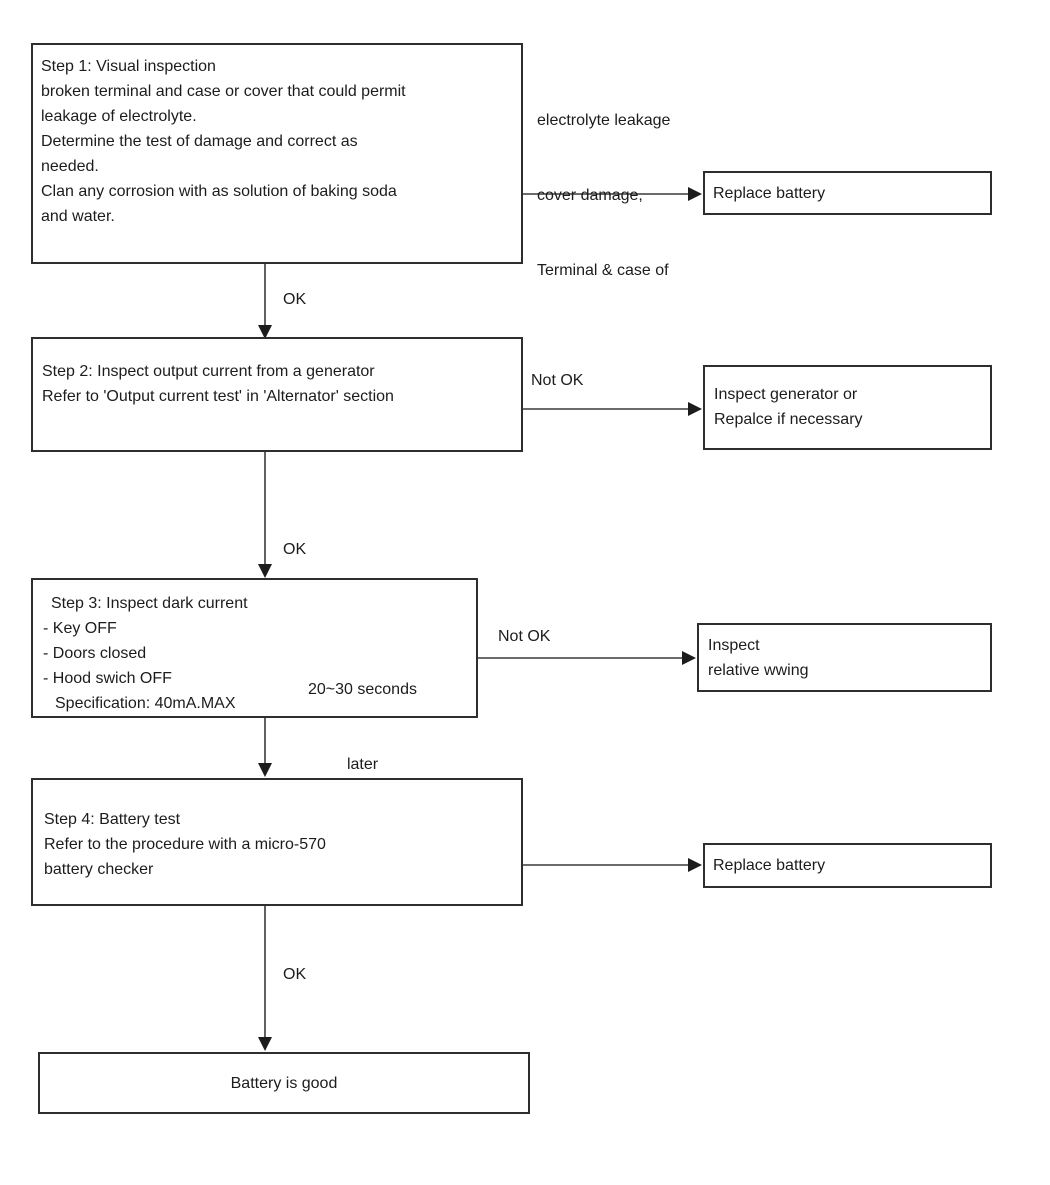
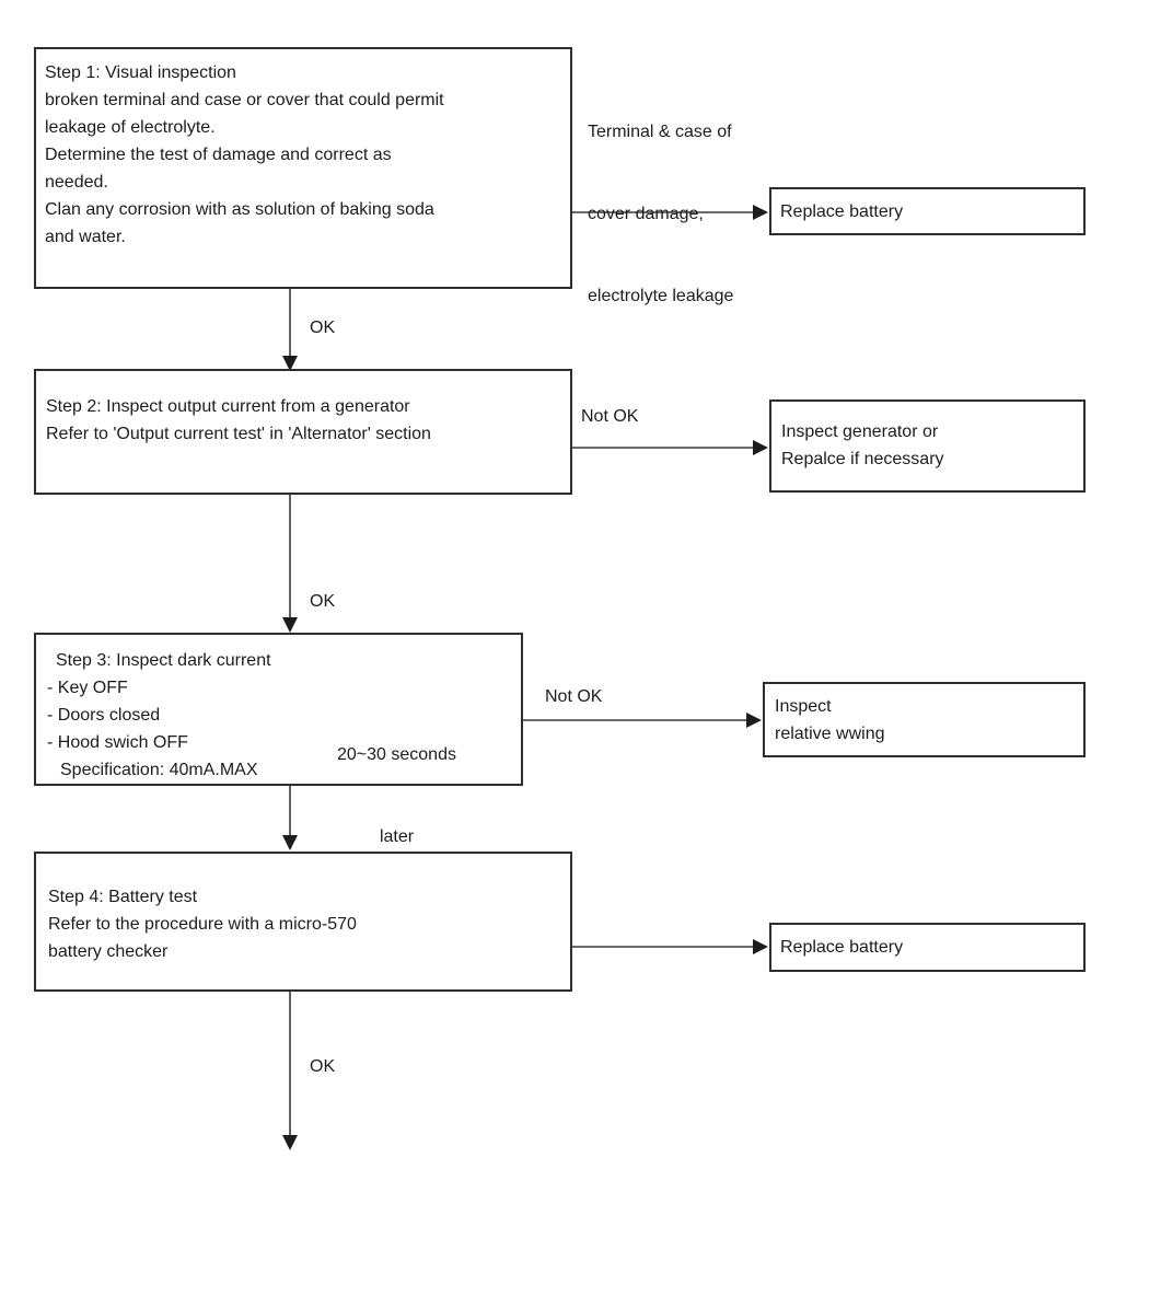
  Step 1: Visual inspection
  broken terminal and case or cover that could permit
  leakage of electrolyte.
  Determine the test of damage and correct as
  needed.
  Clan any corrosion with as solution of baking soda
  and water.
- electrolyte leakage
+ Terminal & case of
  cover damage,
- Terminal & case of
+ electrolyte leakage
  Replace battery
  OK
  Step 2: Inspect output current from a generator
  Refer to 'Output current test' in 'Alternator' section
  Not OK
  Inspect generator or
  Repalce if necessary
  OK
  Step 3: Inspect dark current
  - Key OFF
  - Doors closed
  - Hood swich OFF
  Specification: 40mA.MAX
  20~30 seconds
  later
  Not OK
  Inspect
  relative wwing
  Step 4: Battery test
  Refer to the procedure with a micro-570
  battery checker
  Replace battery
  OK
- Battery is good
